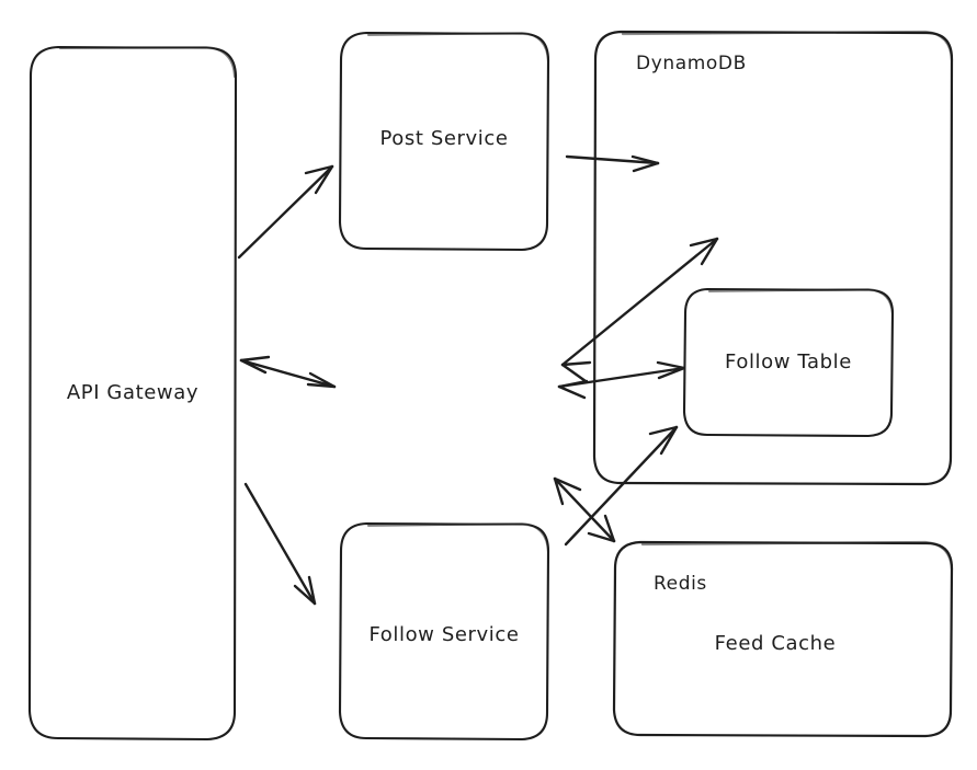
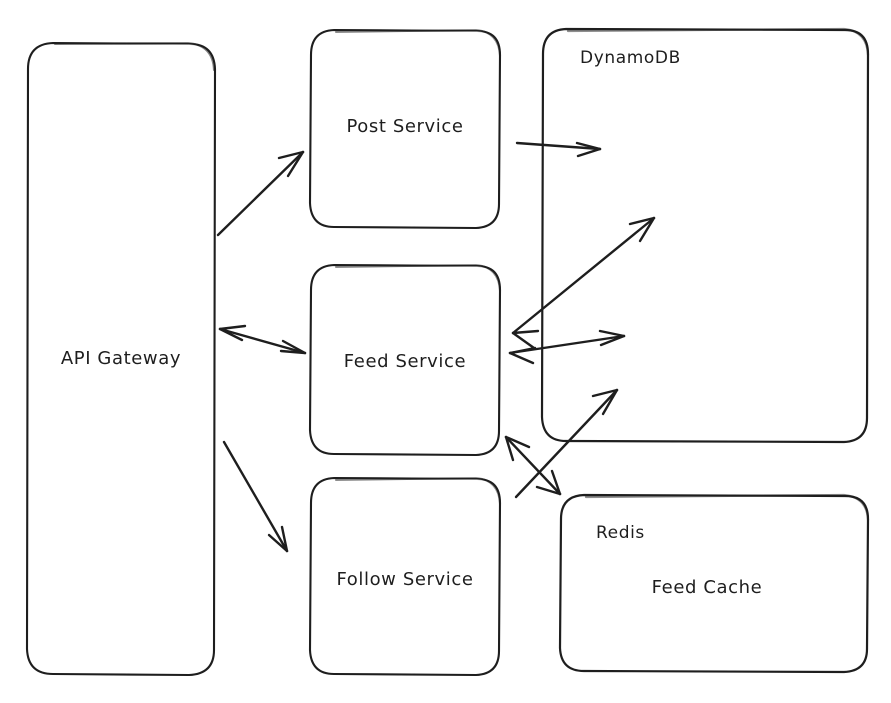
  API Gateway
  Post Service
+ Feed Service
  Follow Service
  DynamoDB
- Follow Table
  Redis
  Feed Cache
